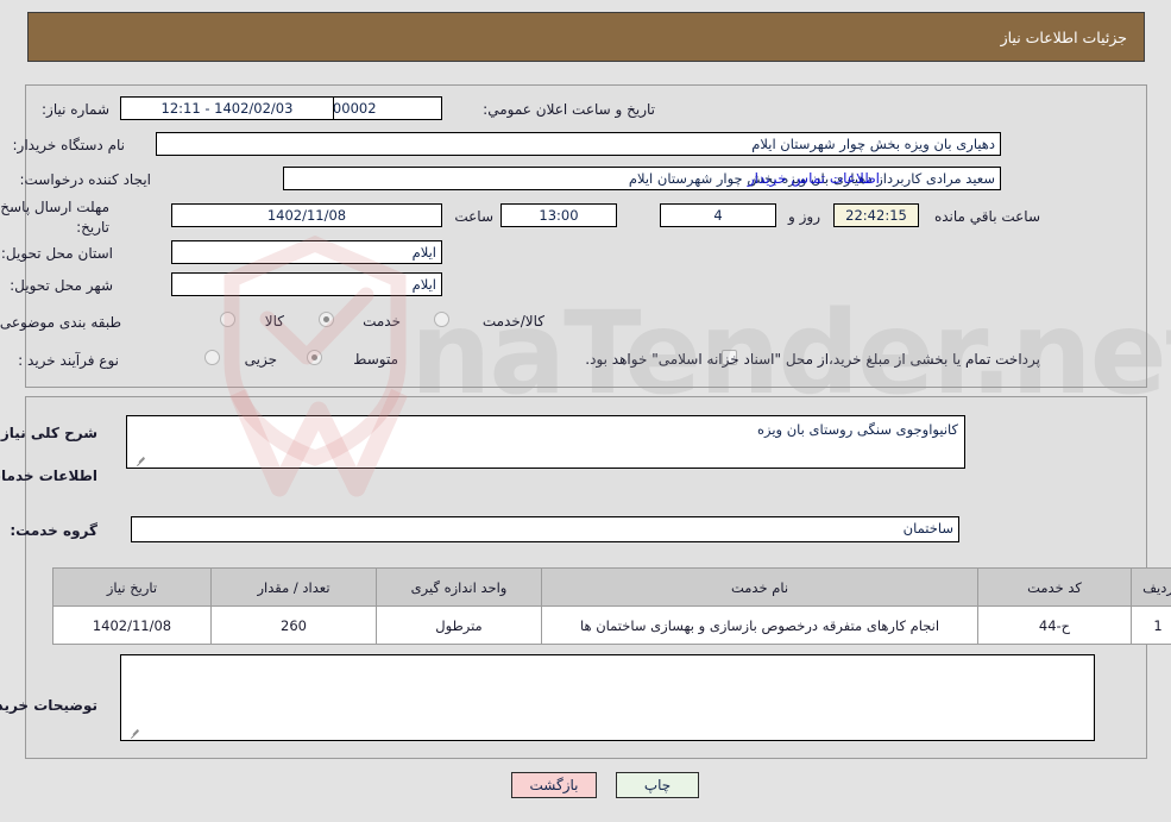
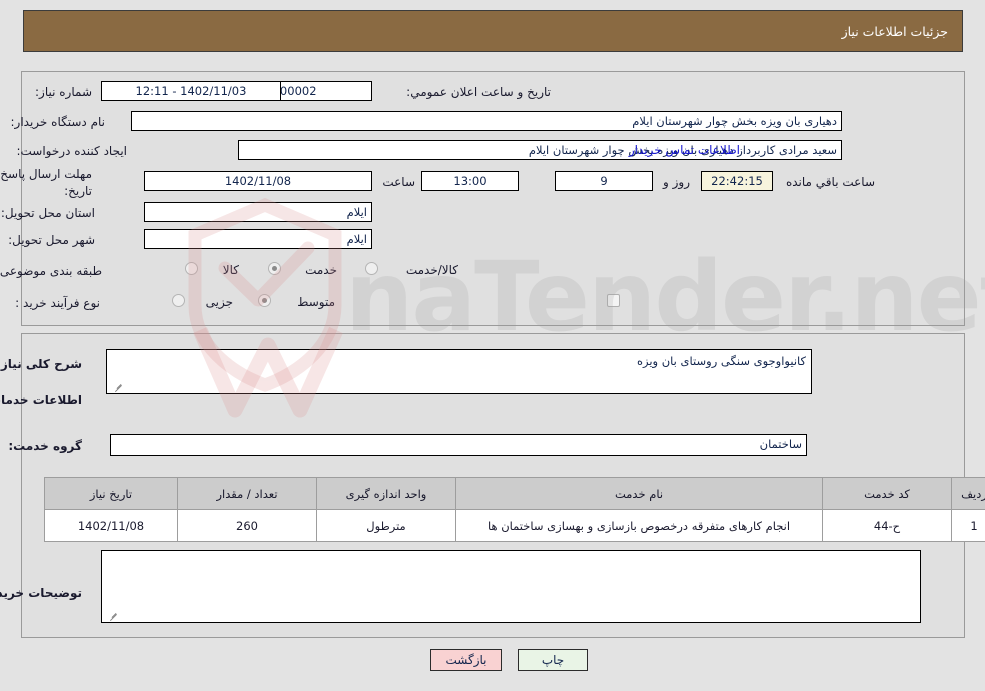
  naTender.ne
  جزئیات اطلاعات نیاز
  شماره نیاز:
  تاریخ و ساعت اعلان عمومي:
- 12:11 - 1402/02/03
+ 12:11 - 1402/11/03
  نام دستگاه خریدار:
  دهیاری بان ویزه بخش چوار شهرستان ایلام
  ایجاد کننده درخواست:
  سعید مرادی کاربرداز دهیاری بان ویزه بخش چوار شهرستان ایلام
  اطلاعات تماس خریدار
  مهلت ارسال پاسخ
  تاریخ:
  1402/11/08
  ساعت
  13:00
- 4
+ 9
  روز و
  22:42:15
  ساعت باقي مانده
  استان محل تحویل:
  ایلام
  شهر محل تحویل:
  ایلام
  طبقه بندی موضوعی
  کالا
  خدمت
  کالا/خدمت
  نوع فرآیند خرید :
  جزیی
  متوسط
- پرداخت تمام یا بخشی از مبلغ خرید،از محل "اسناد خزانه اسلامی" خواهد بود.
  شرح کلی نیاز
  کانیواوجوی سنگی روستای بان ویزه
  گروه خدمت:
  ساختمان
  ردیف	کد خدمت	نام خدمت	واحد اندازه گیری	تعداد / مقدار	تاریخ نیاز
  1	ح-44	انجام کارهای متفرقه درخصوص بازسازی و بهسازی ساختمان ها	مترطول	260	1402/11/08
  توضیحات خری
  بازگشت
  چاپ
